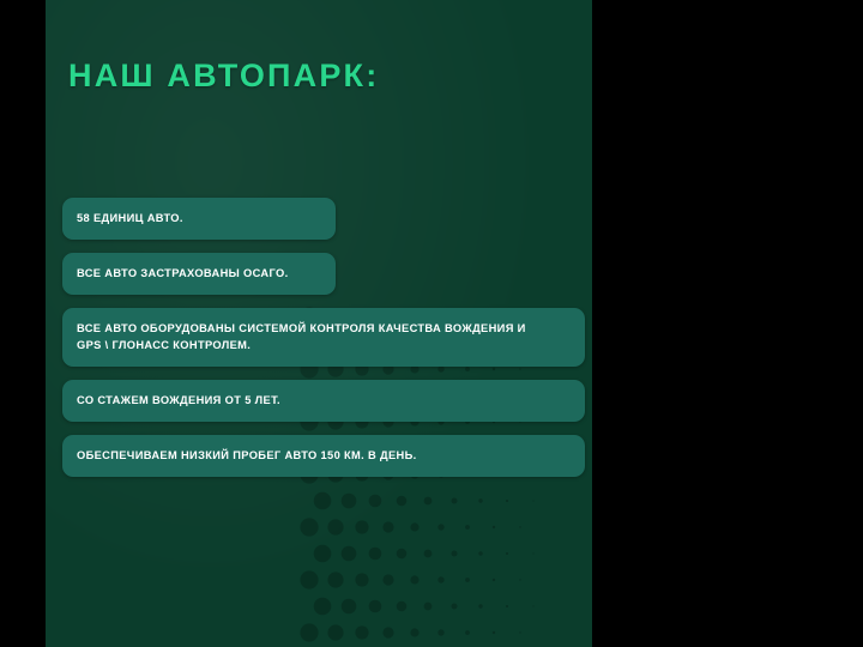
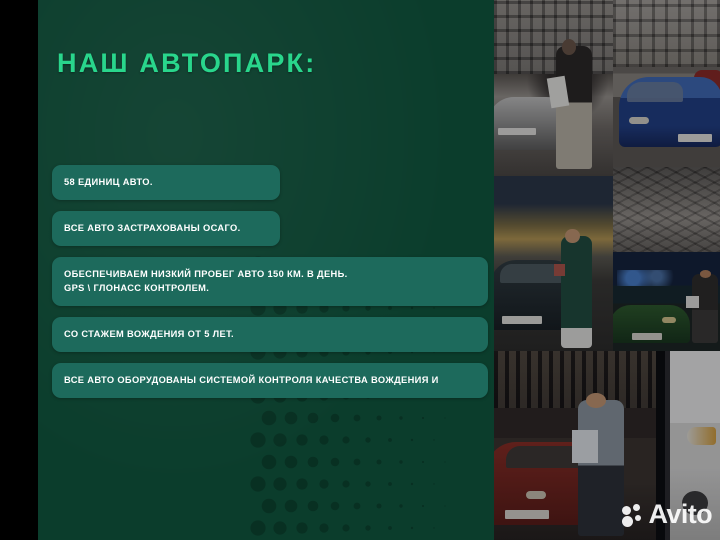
  НАШ АВТОПАРК:
  58 ЕДИНИЦ АВТО.
  ВСЕ АВТО ЗАСТРАХОВАНЫ ОСАГО.
- ВСЕ АВТО ОБОРУДОВАНЫ СИСТЕМОЙ КОНТРОЛЯ КАЧЕСТВА ВОЖДЕНИЯ И
+ ОБЕСПЕЧИВАЕМ НИЗКИЙ ПРОБЕГ АВТО 150 КМ. В ДЕНЬ.
  GPS \ ГЛОНАСС КОНТРОЛЕМ.
  СО СТАЖЕМ ВОЖДЕНИЯ ОТ 5 ЛЕТ.
- ОБЕСПЕЧИВАЕМ НИЗКИЙ ПРОБЕГ АВТО 150 КМ. В ДЕНЬ.
+ ВСЕ АВТО ОБОРУДОВАНЫ СИСТЕМОЙ КОНТРОЛЯ КАЧЕСТВА ВОЖДЕНИЯ И
+ Avito
